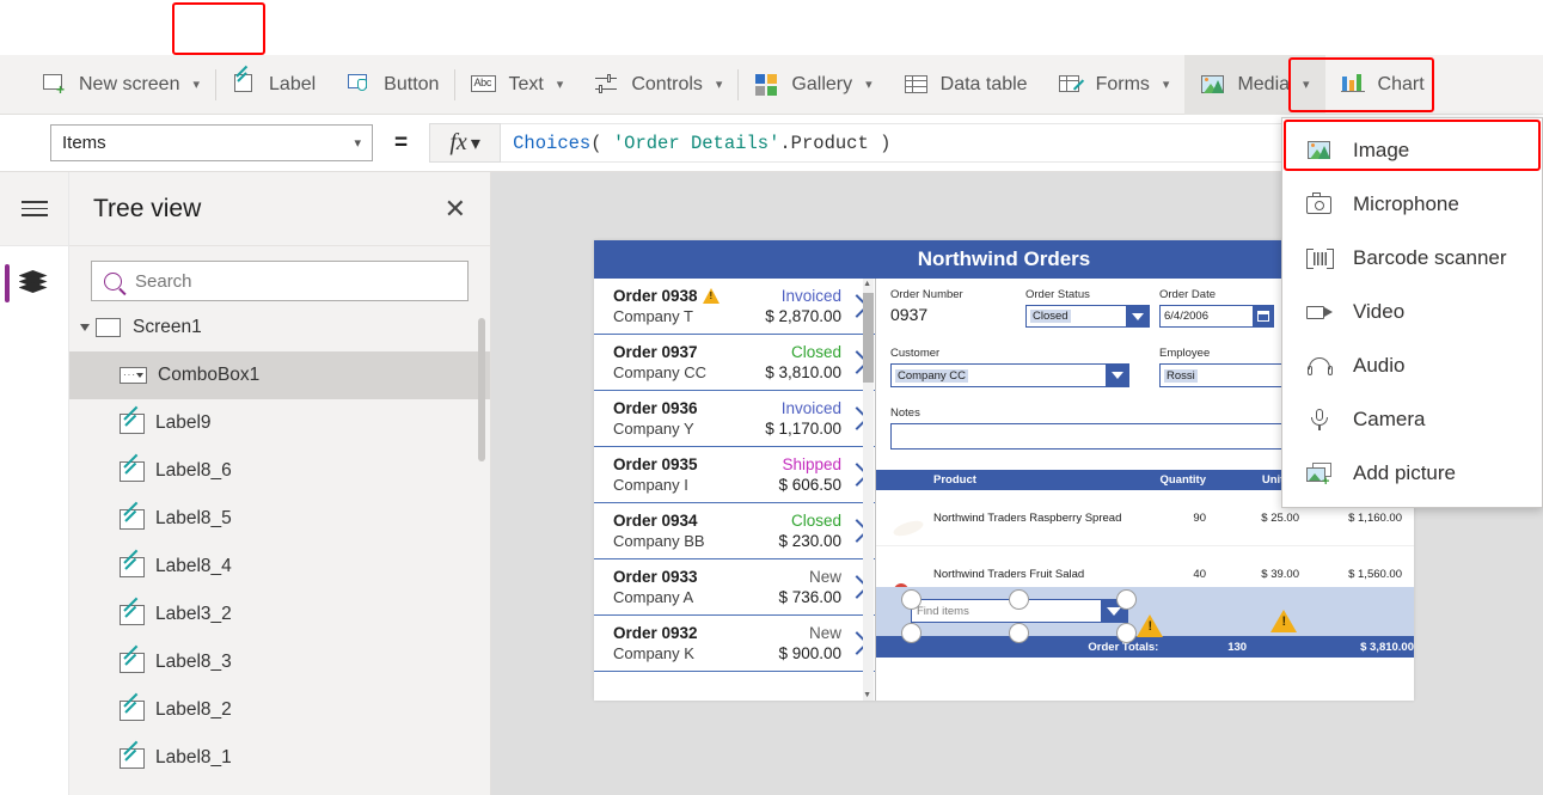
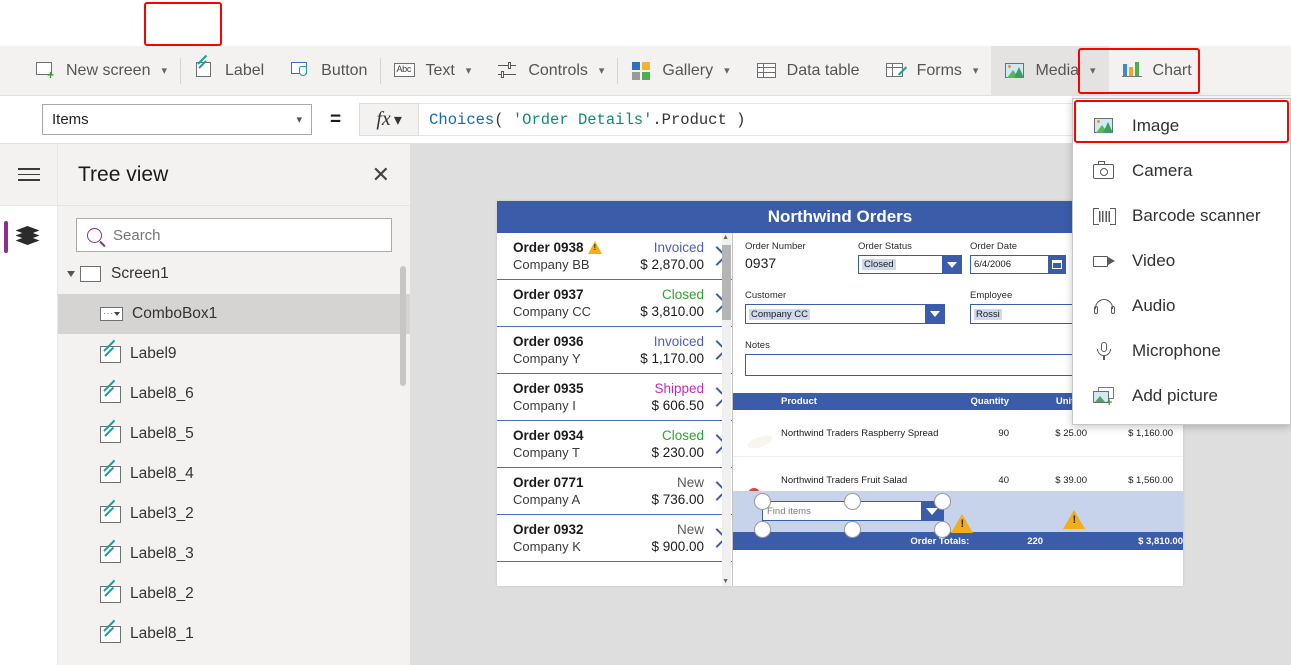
  +
  New screen
  ▾
  Label
  Button
  Abc
  Text
  ▾
  Controls
  ▾
  Gallery
  ▾
  Data table
  Forms
  ▾
  Media
  ▾
  Chart
  Items
  ▾
  =
  fx
  ▾
  Choices
  (
  'Order Details'
  .Product )
  Tree view
  ✕
  Search
  Screen1
  ···
  ComboBox1
  Label9
  Label8_6
  Label8_5
  Label8_4
  Label3_2
  Label8_3
  Label8_2
  Label8_1
  Northwind Orders
  Order 0938
- Company T
+ Company BB
  Invoiced
  $ 2,870.00
  Order 0937
  Company CC
  Closed
  $ 3,810.00
  Order 0936
  Company Y
  Invoiced
  $ 1,170.00
  Order 0935
  Company I
  Shipped
  $ 606.50
  Order 0934
- Company BB
+ Company T
  Closed
  $ 230.00
- Order 0933
+ Order 0771
  Company A
  New
  $ 736.00
  Order 0932
  Company K
  New
  $ 900.00
  Order Number
  0937
  Order Status
  Closed
  Order Date
  6/4/2006
  Customer
  Company CC
  Employee
  Rossi
  Notes
  Product
  Quantity
  Northwind Traders Raspberry Spread
  90
  $ 25.00
  $ 1,160.00
  Northwind Traders Fruit Salad
  40
  $ 39.00
  $ 1,560.00
  Find items
  Order Totals:
- 130
+ 220
  $ 3,810.00
  Image
- Microphone
+ Camera
  Barcode scanner
  Video
  Audio
- Camera
+ Microphone
  +
  Add picture
